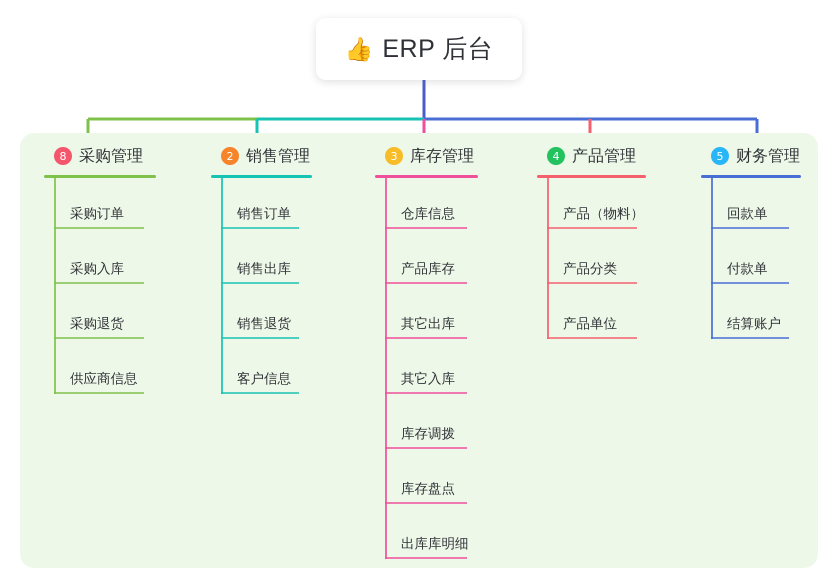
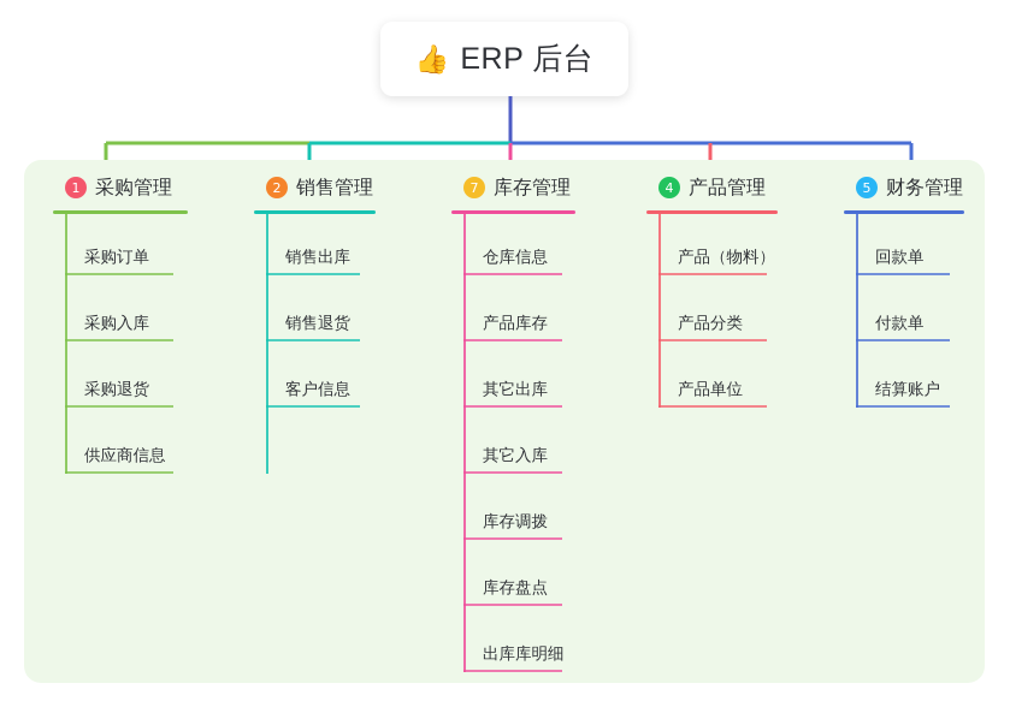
  👍
  ERP 后台
- 8
+ 1
  采购管理
  采购订单
  采购入库
  采购退货
  供应商信息
  2
  销售管理
- 销售订单
  销售出库
  销售退货
  客户信息
- 3
+ 7
  库存管理
  仓库信息
  产品库存
  其它出库
  其它入库
  库存调拨
  库存盘点
  出库库明细
  4
  产品管理
  产品（物料）
  产品分类
  产品单位
  5
  财务管理
  回款单
  付款单
  结算账户
